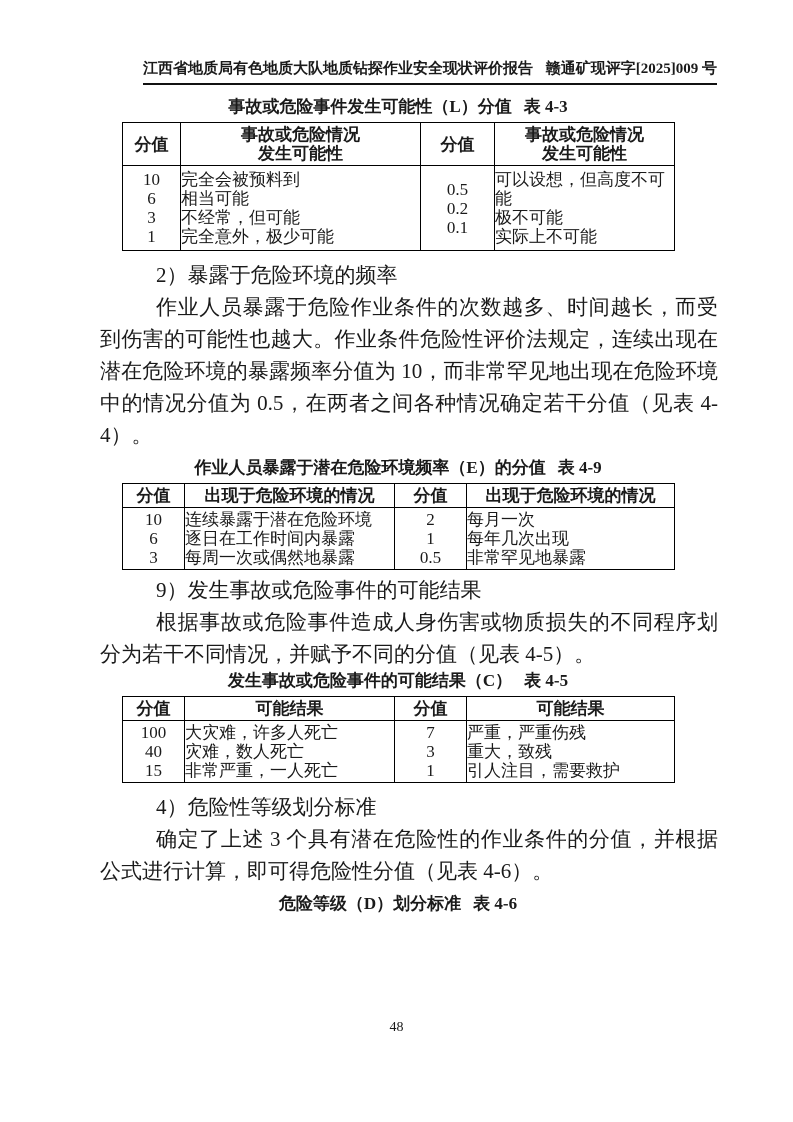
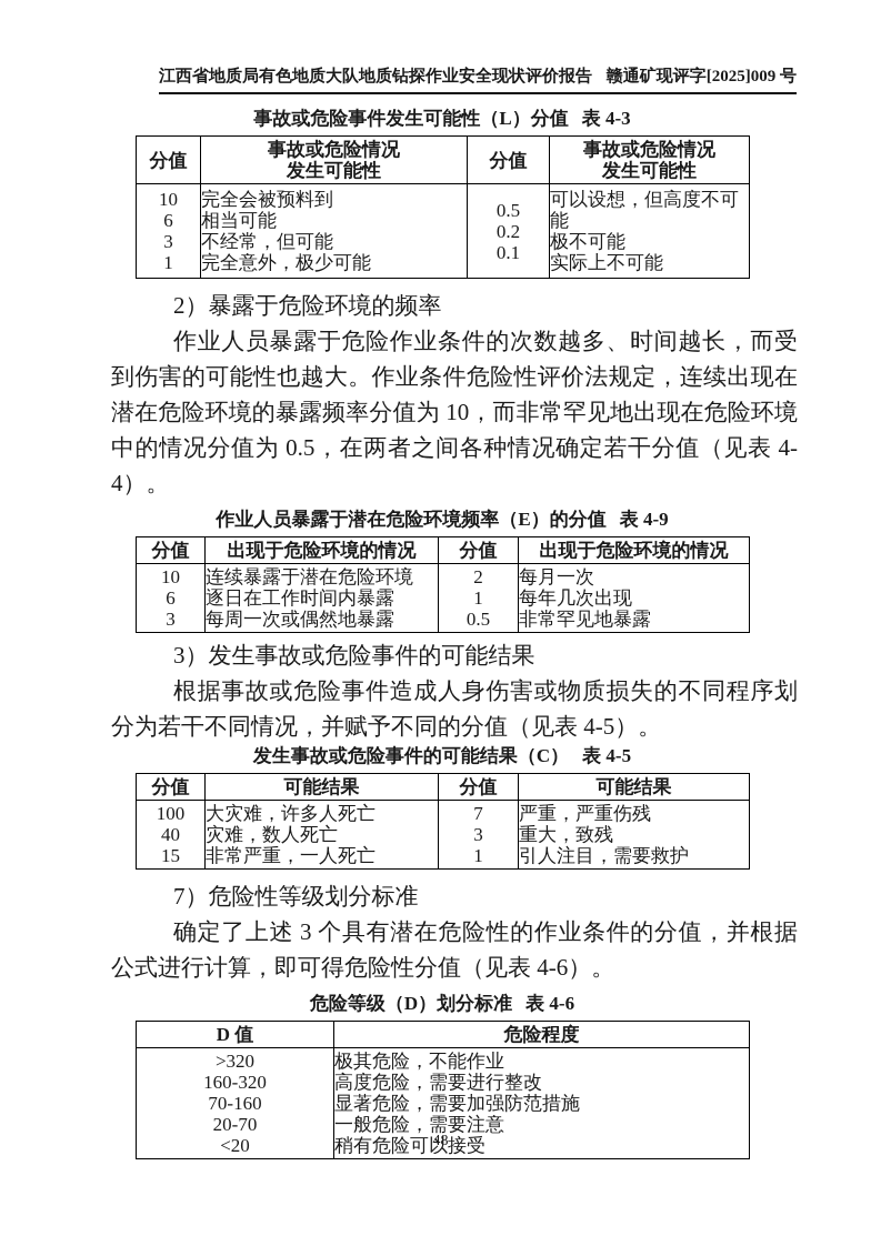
  江西省地质局有色地质大队地质钻探作业安全现状评价报告
  赣通矿现评字[2025]009 号
  事故或危险事件发生可能性（L）分值 表 4-3
  分值	事故或危险情况 发生可能性	分值	事故或危险情况 发生可能性
  10 6 3 1	完全会被预料到 相当可能 不经常，但可能 完全意外，极少可能	0.5 0.2 0.1	可以设想，但高度不可能 极不可能 实际上不可能
  2）暴露于危险环境的频率
  作业人员暴露于危险作业条件的次数越多、时间越长，而受到伤害的可能性也越大。作业条件危险性评价法规定，连续出现在潜在危险环境的暴露频率分值为 10，而非常罕见地出现在危险环境中的情况分值为 0.5，在两者之间各种情况确定若干分值（见表 4-4）。
  作业人员暴露于潜在危险环境频率（E）的分值 表 4-9
  分值	出现于危险环境的情况	分值	出现于危险环境的情况
  10 6 3	连续暴露于潜在危险环境 逐日在工作时间内暴露 每周一次或偶然地暴露	2 1 0.5	每月一次 每年几次出现 非常罕见地暴露
- 9）发生事故或危险事件的可能结果
+ 3）发生事故或危险事件的可能结果
  根据事故或危险事件造成人身伤害或物质损失的不同程序划分为若干不同情况，并赋予不同的分值（见表 4-5）。
  发生事故或危险事件的可能结果（C） 表 4-5
  分值	可能结果	分值	可能结果
  100 40 15	大灾难，许多人死亡 灾难，数人死亡 非常严重，一人死亡	7 3 1	严重，严重伤残 重大，致残 引人注目，需要救护
- 4）危险性等级划分标准
+ 7）危险性等级划分标准
  确定了上述 3 个具有潜在危险性的作业条件的分值，并根据公式进行计算，即可得危险性分值（见表 4-6）。
  危险等级（D）划分标准 表 4-6
+ D 值	危险程度
+ >320 160-320 70-160 20-70 <20	极其危险，不能作业 高度危险，需要进行整改 显著危险，需要加强防范措施 一般危险，需要注意 稍有危险可以接受
  48
